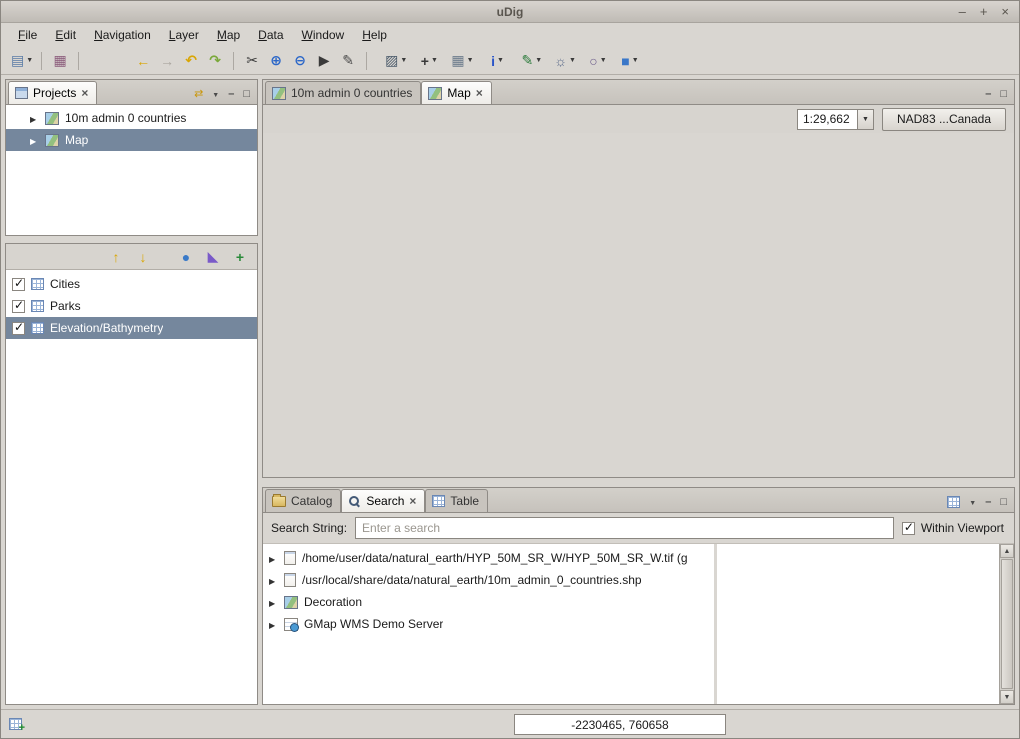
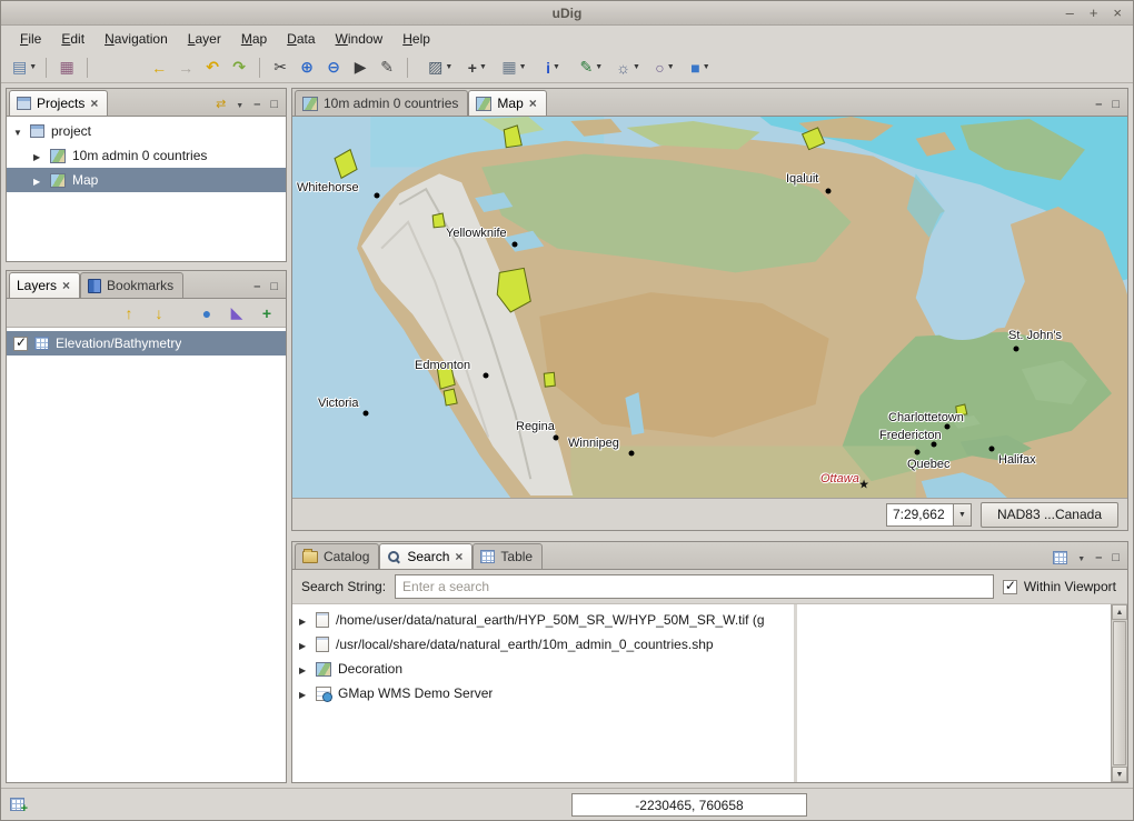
  uDig
  –
  +
  ×
  File
  Edit
  Navigation
  Layer
  Map
  Data
  Window
  Help
  ▤
  ▦
  ←
  →
  ↶
  ↷
  ✂
  ⊕
  ⊖
  ▶
  ✎
  ▨
  +
  ▦
  i
  ✎
  ☼
  ○
  ■
  Projects
  ⇄
+ project
  10m admin 0 countries
  Map
+ Layers
+ Bookmarks
  ↑
  ↓
  ●
  ◣
  +
- Cities
- Parks
  Elevation/Bathymetry
  10m admin 0 countries
  Map
+ Whitehorse
+ Yellowknife
+ Iqaluit
+ Edmonton
+ Victoria
+ Regina
+ Winnipeg
+ St. John's
+ Charlottetown
+ Fredericton
+ Quebec
+ Halifax
+ ★
+ Ottawa
- 1:29,662
+ 7:29,662
  NAD83 ...Canada
  Catalog
  Search
  Table
  Search String:
  Enter a search
  Within Viewport
  /home/user/data/natural_earth/HYP_50M_SR_W/HYP_50M_SR_W.tif (g
  /usr/local/share/data/natural_earth/10m_admin_0_countries.shp
  Decoration
  GMap WMS Demo Server
  -2230465, 760658
